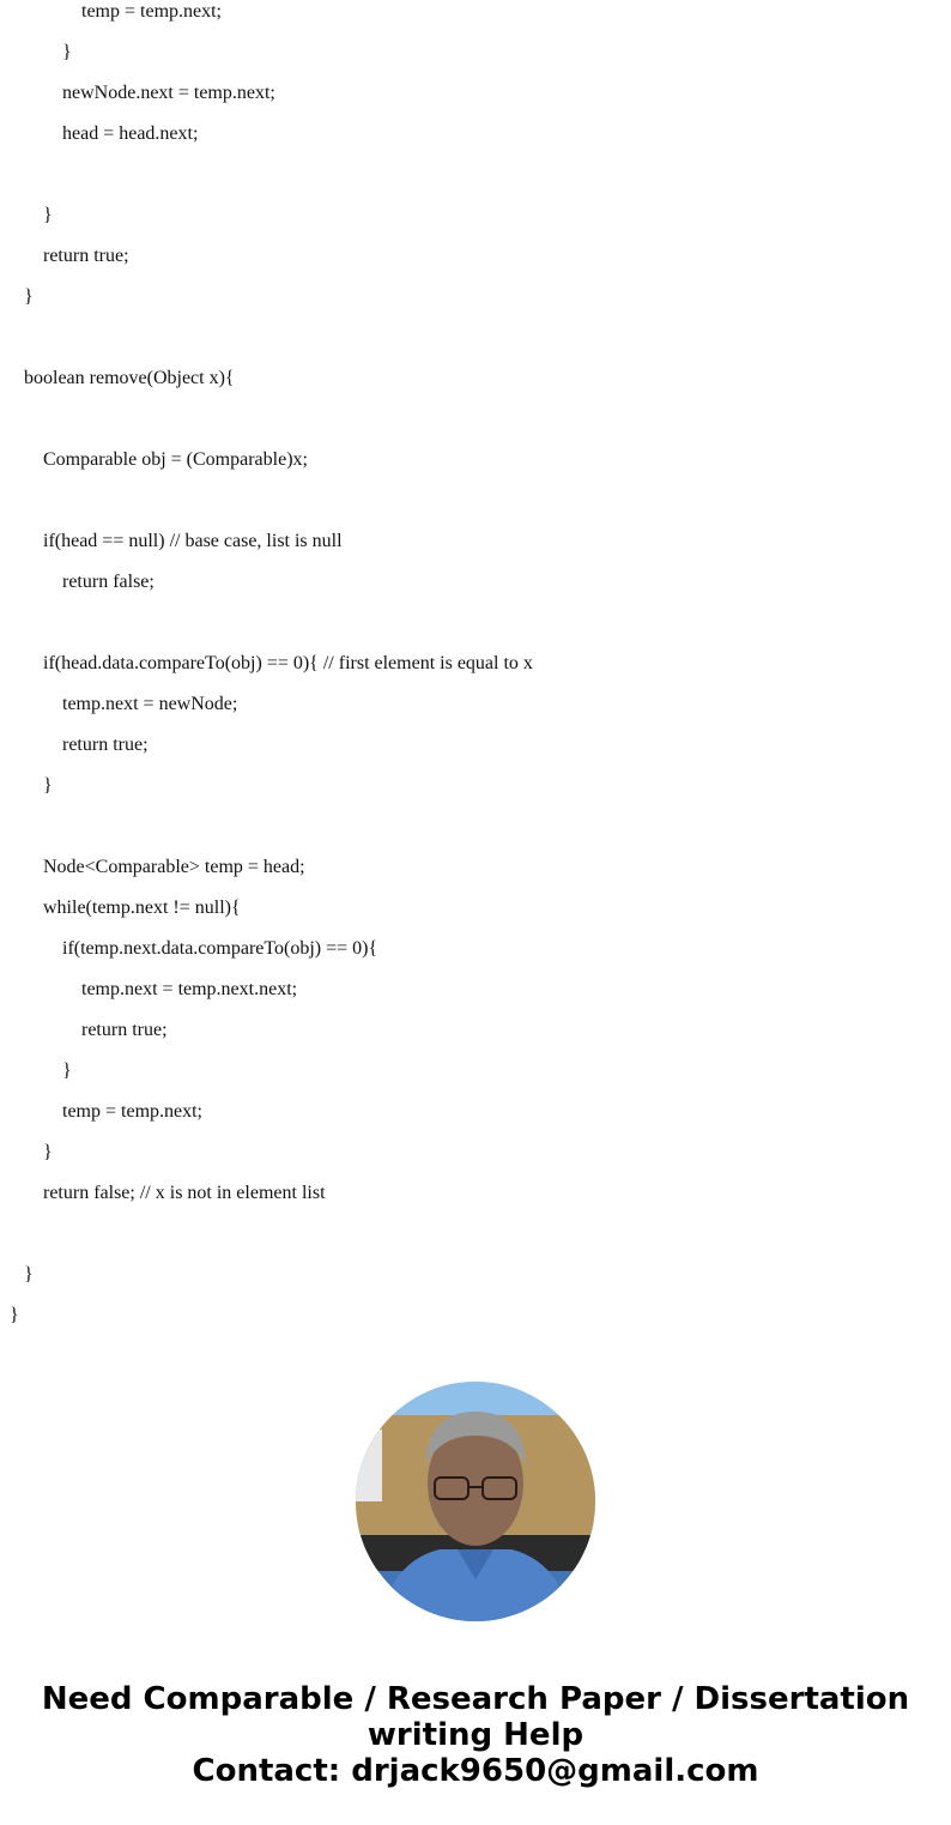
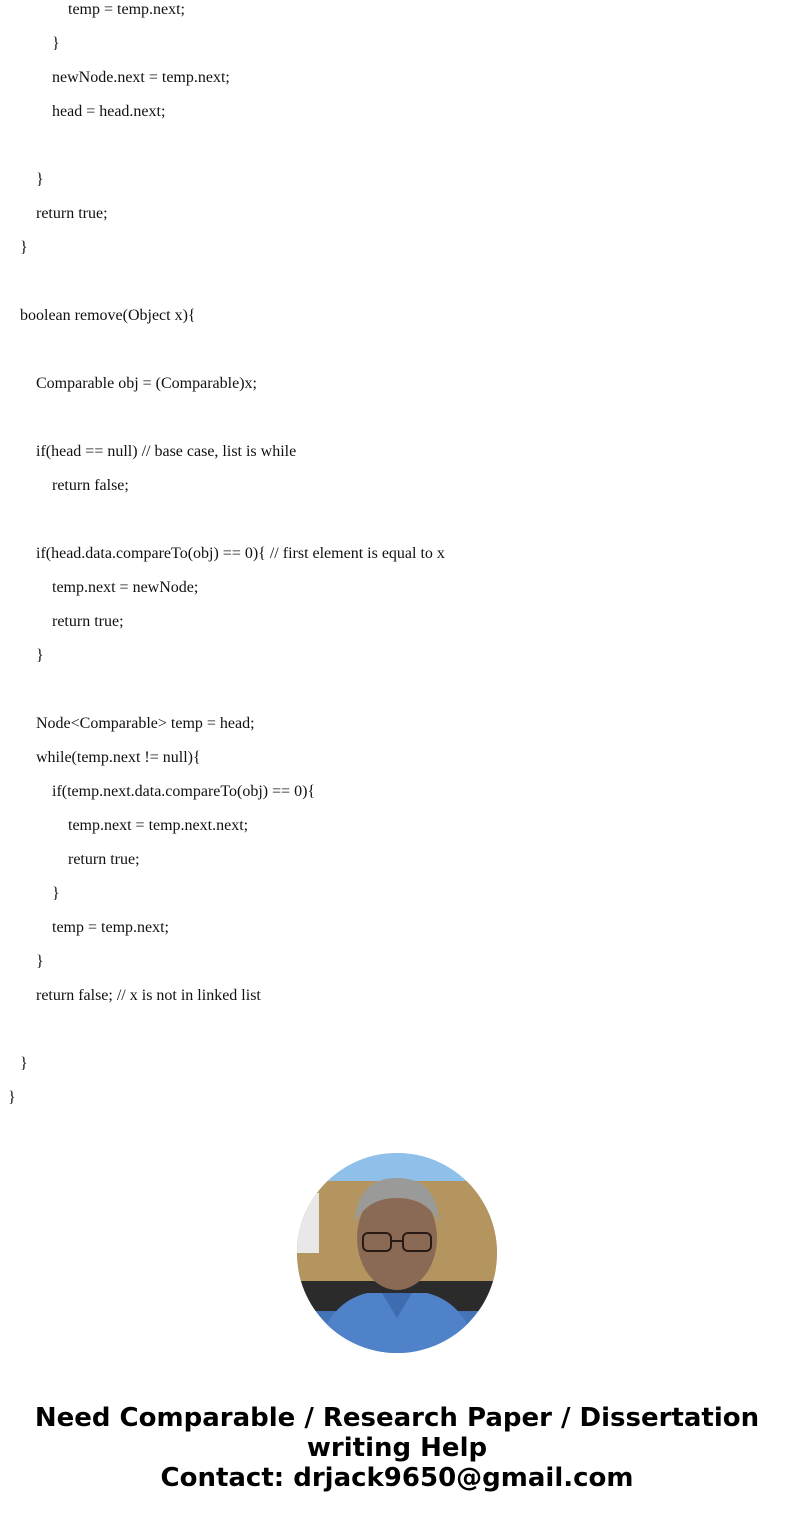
  temp = temp.next;
  }
  newNode.next = temp.next;
  head = head.next;
  }
  return true;
  }
  boolean remove(Object x){
  Comparable obj = (Comparable)x;
- if(head == null) // base case, list is null
+ if(head == null) // base case, list is while
  return false;
  if(head.data.compareTo(obj) == 0){ // first element is equal to x
  temp.next = newNode;
  return true;
  }
  Node<Comparable> temp = head;
  while(temp.next != null){
  if(temp.next.data.compareTo(obj) == 0){
  temp.next = temp.next.next;
  return true;
  }
  temp = temp.next;
  }
- return false; // x is not in element list
+ return false; // x is not in linked list
  }
  }
  Need Comparable / Research Paper / Dissertation
  writing Help
  Contact: drjack9650@gmail.com
